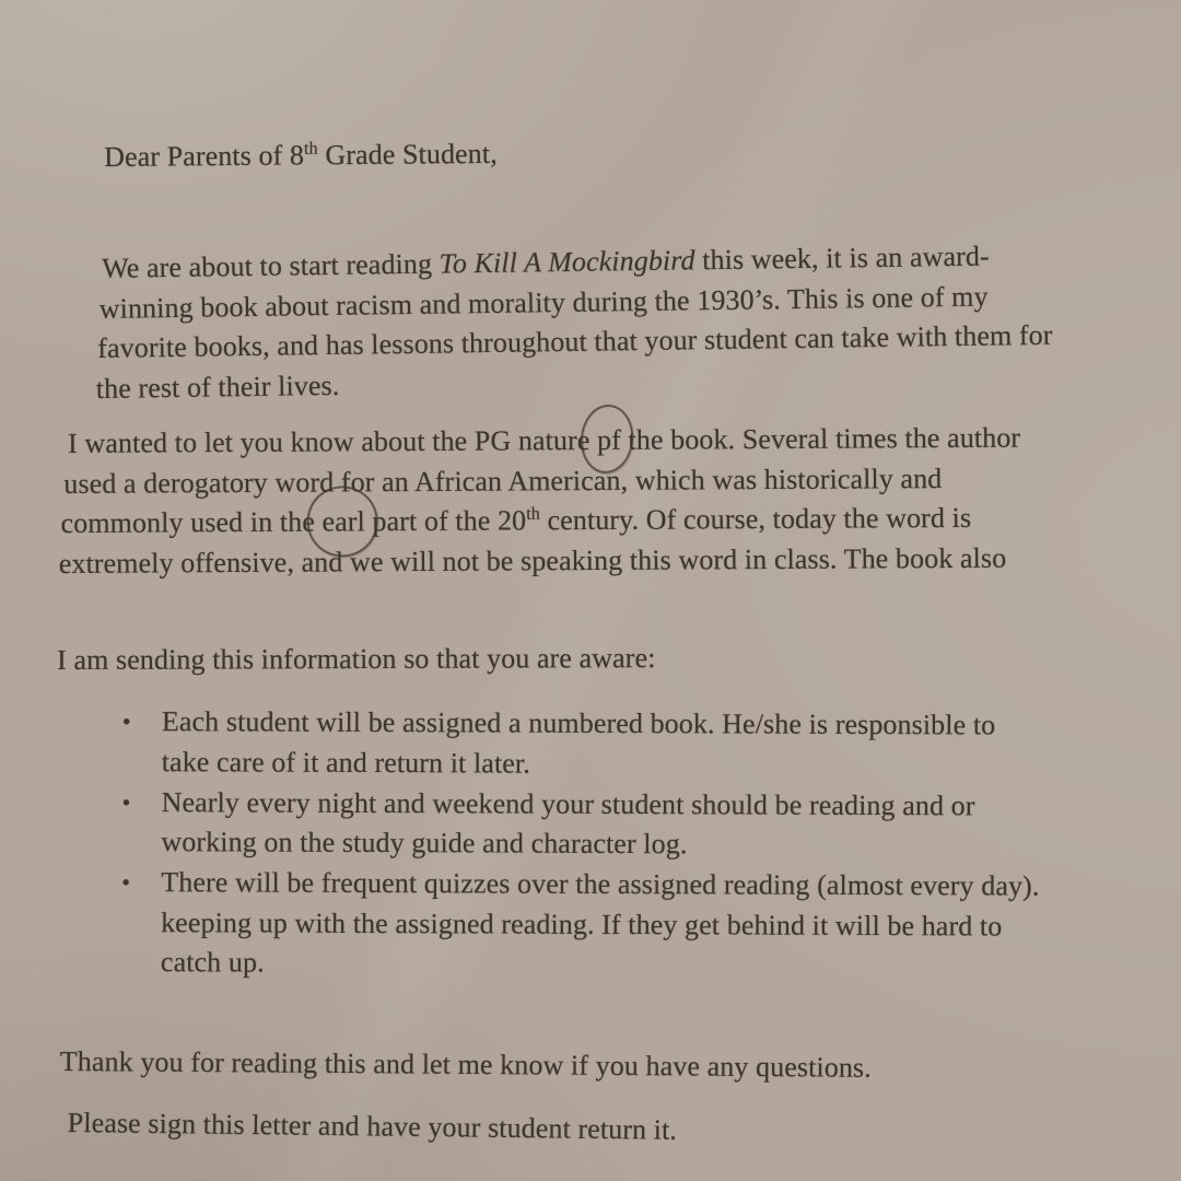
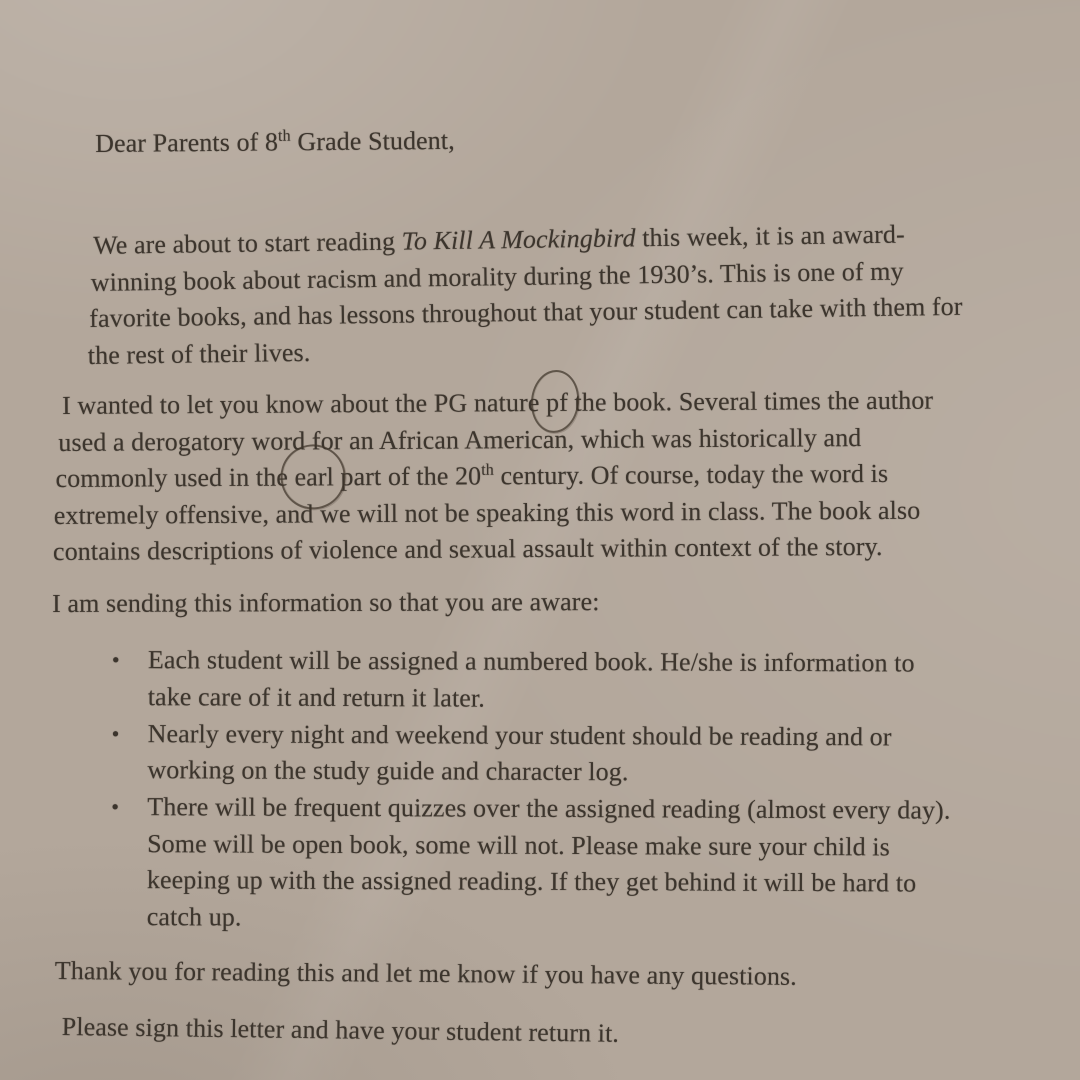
  Dear Parents of 8th Grade Student,
  We are about to start reading To Kill A Mockingbird this week, it is an award-
  winning book about racism and morality during the 1930’s. This is one of my
  favorite books, and has lessons throughout that your student can take with them for
  the rest of their lives.
  I wanted to let you know about the PG nature pf the book. Several times the author
  used a derogatory word for an African American, which was historically and
  commonly used in the earl part of the 20th century. Of course, today the word is
  extremely offensive, and we will not be speaking this word in class. The book also
+ contains descriptions of violence and sexual assault within context of the story.
  I am sending this information so that you are aware:
  •
- Each student will be assigned a numbered book. He/she is responsible to
+ Each student will be assigned a numbered book. He/she is information to
  take care of it and return it later.
  •
  Nearly every night and weekend your student should be reading and or
  working on the study guide and character log.
  •
  There will be frequent quizzes over the assigned reading (almost every day).
+ Some will be open book, some will not. Please make sure your child is
  keeping up with the assigned reading. If they get behind it will be hard to
  catch up.
  Thank you for reading this and let me know if you have any questions.
  Please sign this letter and have your student return it.
